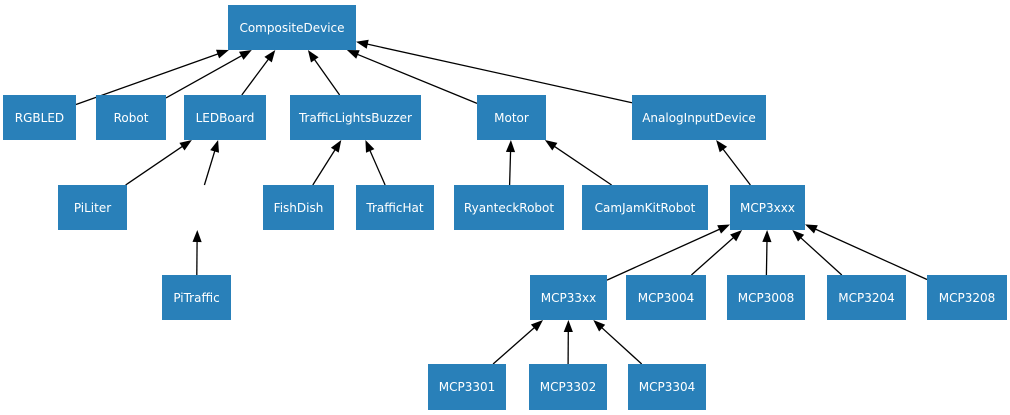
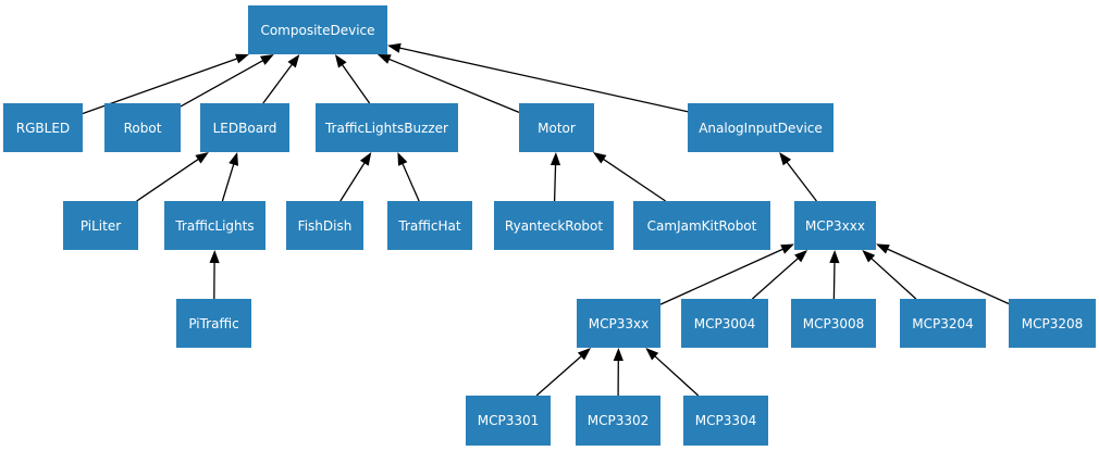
  CompositeDevice
  RGBLED
  Robot
  LEDBoard
  TrafficLightsBuzzer
  Motor
  AnalogInputDevice
  PiLiter
+ TrafficLights
  FishDish
  TrafficHat
  RyanteckRobot
  CamJamKitRobot
  MCP3xxx
  PiTraffic
  MCP33xx
  MCP3004
  MCP3008
  MCP3204
  MCP3208
  MCP3301
  MCP3302
  MCP3304
